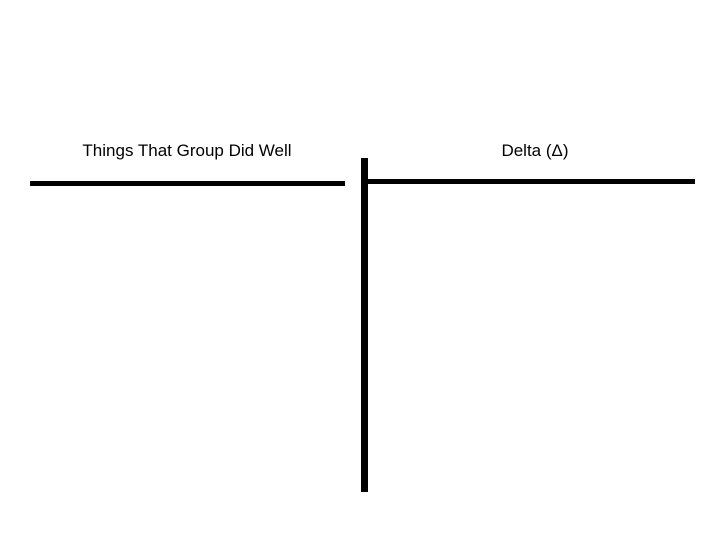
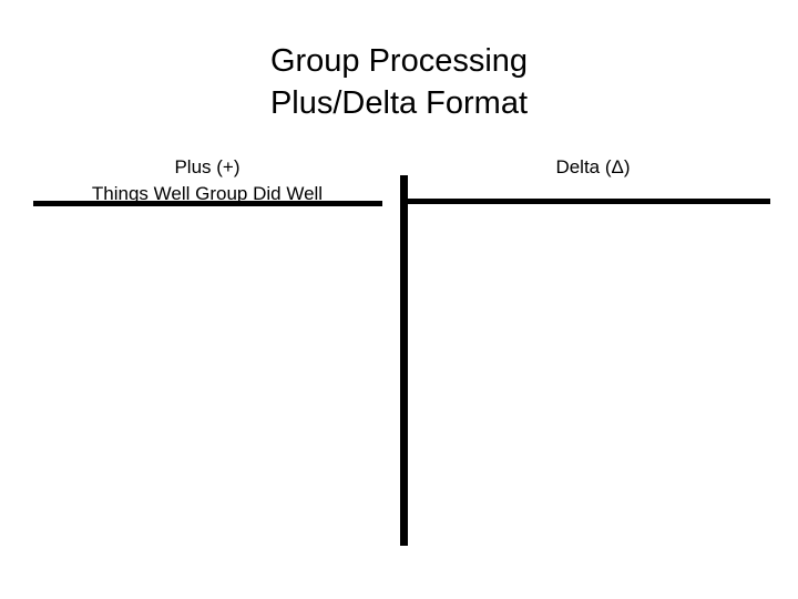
+ Group Processing
+ Plus/Delta Format
+ Plus (+)
- Things That Group Did Well
+ Things Well Group Did Well
  Delta (Δ)
